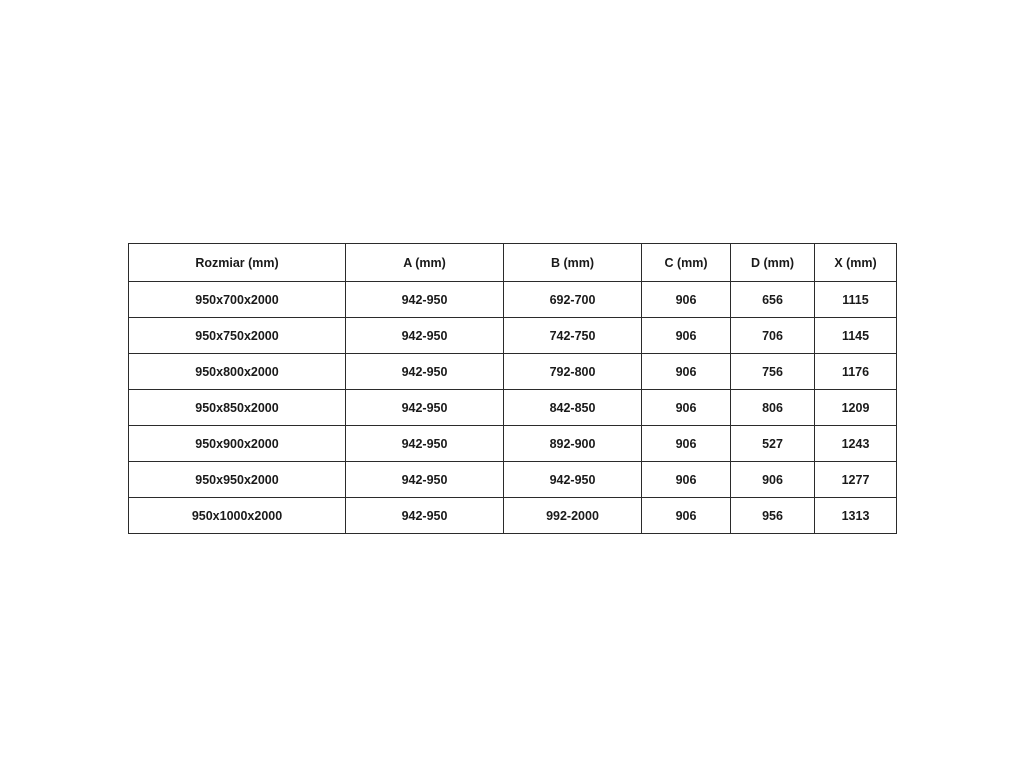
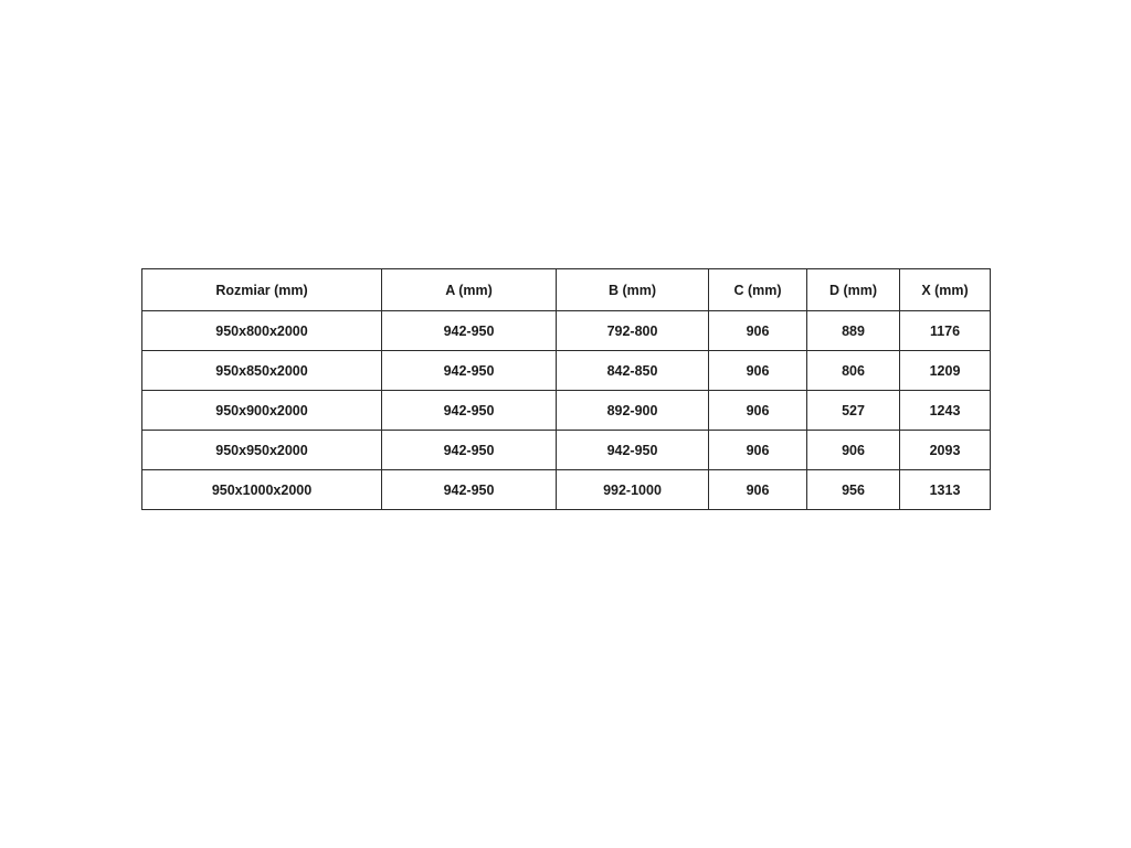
  Rozmiar (mm)	A (mm)	B (mm)	C (mm)	D (mm)	X (mm)
- 950x700x2000	942-950	692-700	906	656	1115
- 950x750x2000	942-950	742-750	906	706	1145
- 950x800x2000	942-950	792-800	906	756	1176
+ 950x800x2000	942-950	792-800	906	889	1176
  950x850x2000	942-950	842-850	906	806	1209
  950x900x2000	942-950	892-900	906	527	1243
- 950x950x2000	942-950	942-950	906	906	1277
+ 950x950x2000	942-950	942-950	906	906	2093
- 950x1000x2000	942-950	992-2000	906	956	1313
+ 950x1000x2000	942-950	992-1000	906	956	1313
